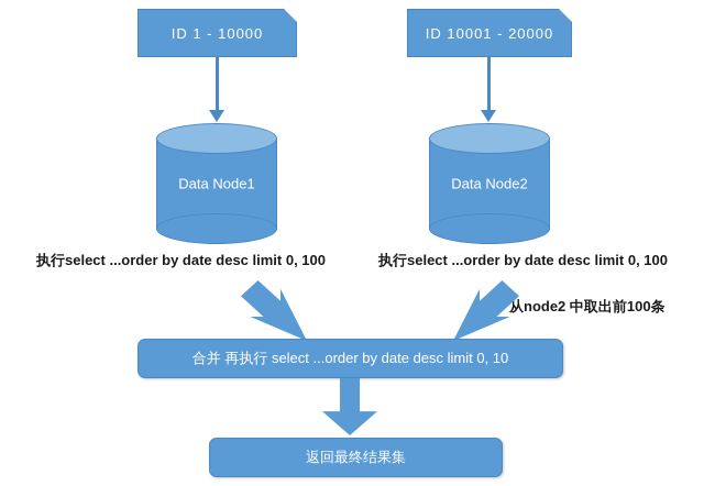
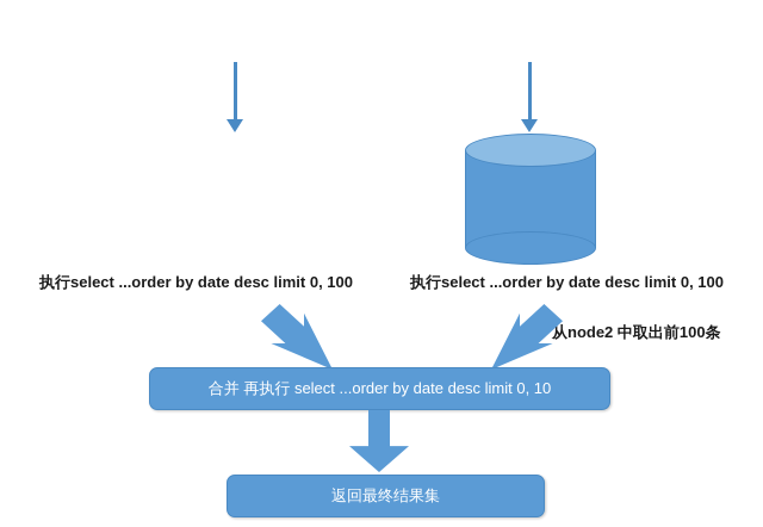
- ID 1 - 10000
- ID 10001 - 20000
- Data Node1
- Data Node2
  执行select ...order by date desc limit 0, 100
  执行select ...order by date desc limit 0, 100
  从node2 中取出前100条
  合并 再执行 select ...order by date desc limit 0, 10
  返回最终结果集
